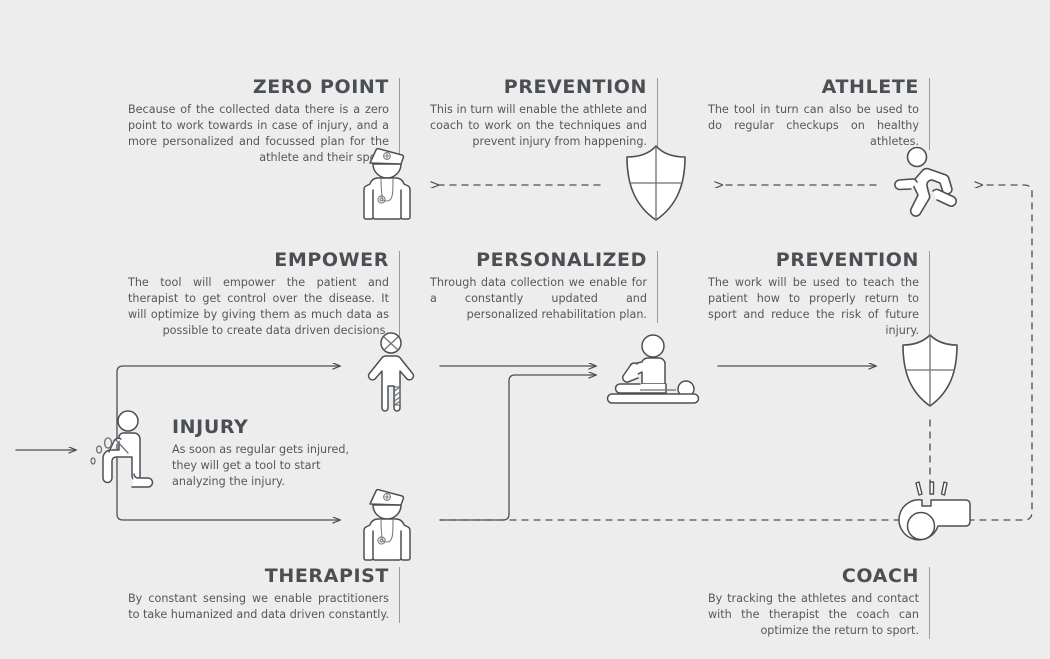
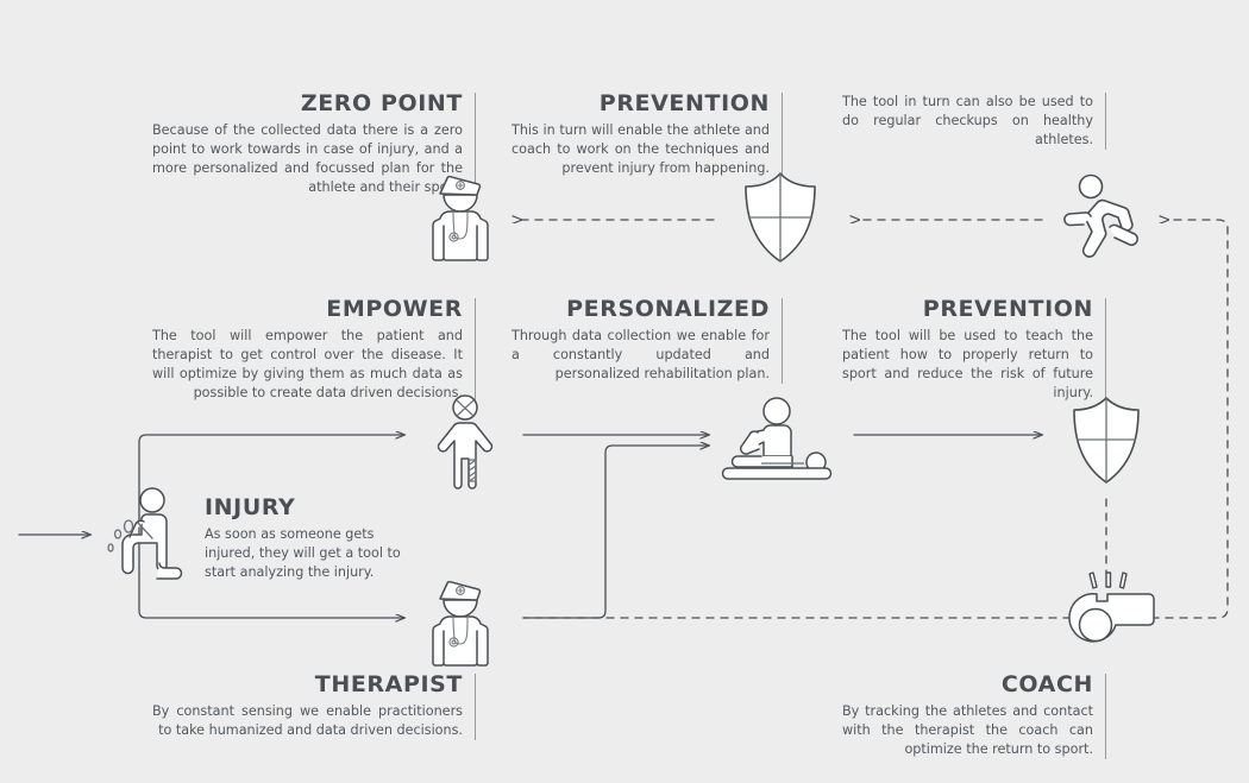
  ZERO POINT
  Because of the collected data there is a zero point to work towards in case of injury, and a more personalized and focussed plan for the athlete and their sp
  PREVENTION
  This in turn will enable the athlete and coach to work on the techniques and prevent injury from happening.
- ATHLETE
  The tool in turn can also be used to do regular checkups on healthy athletes.
  EMPOWER
  The tool will empower the patient and therapist to get control over the disease. It will optimize by giving them as much data as possible to create data driven decisions.
  PERSONALIZED
  Through data collection we enable for a constantly updated and personalized rehabilitation plan.
  PREVENTION
- The work will be used to teach the patient how to properly return to sport and reduce the risk of future injury.
+ The tool will be used to teach the patient how to properly return to sport and reduce the risk of future injury.
  INJURY
- As soon as regular gets injured, they will get a tool to start analyzing the injury.
+ As soon as someone gets injured, they will get a tool to start analyzing the injury.
  THERAPIST
- By constant sensing we enable practitioners to take humanized and data driven constantly.
+ By constant sensing we enable practitioners to take humanized and data driven decisions.
  COACH
  By tracking the athletes and contact with the therapist the coach can optimize the return to sport.
